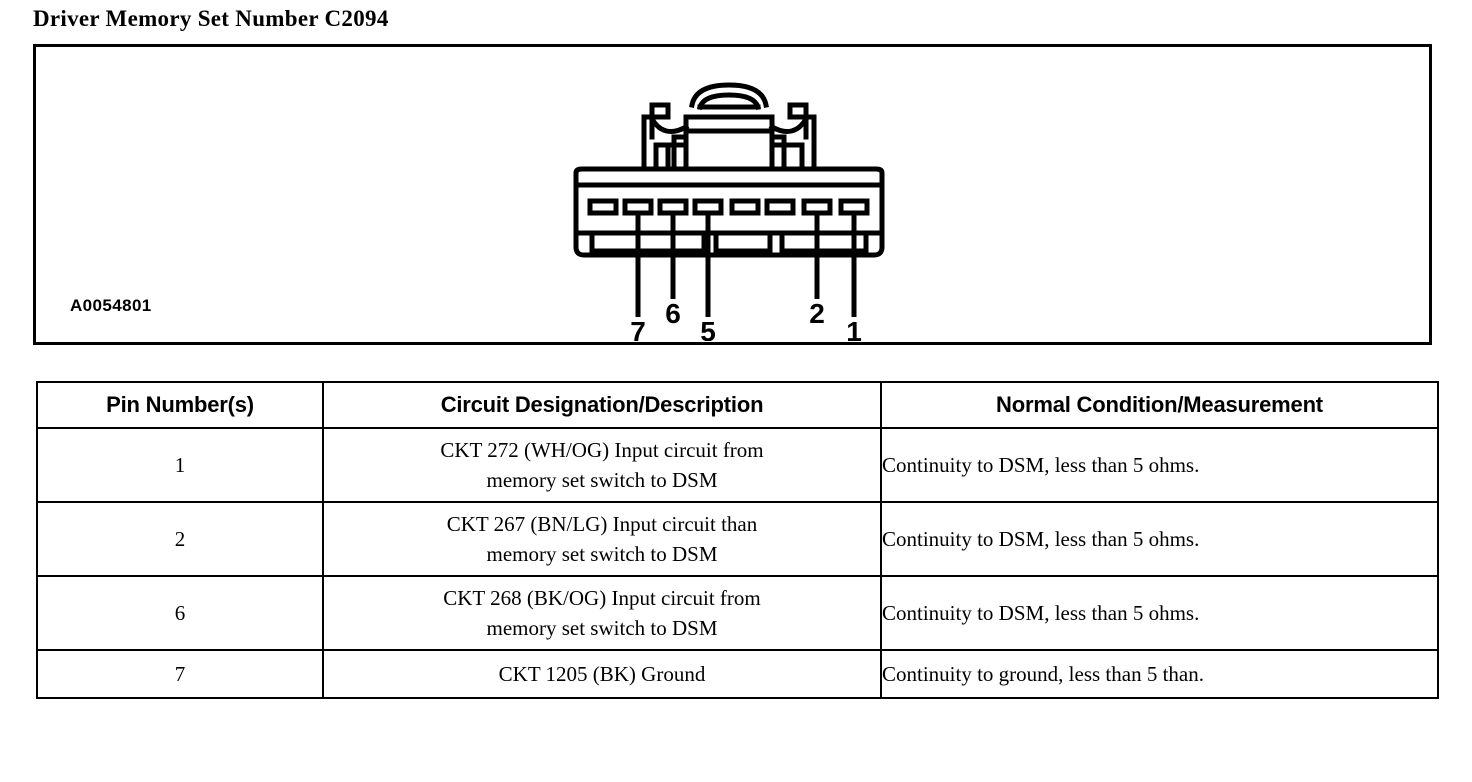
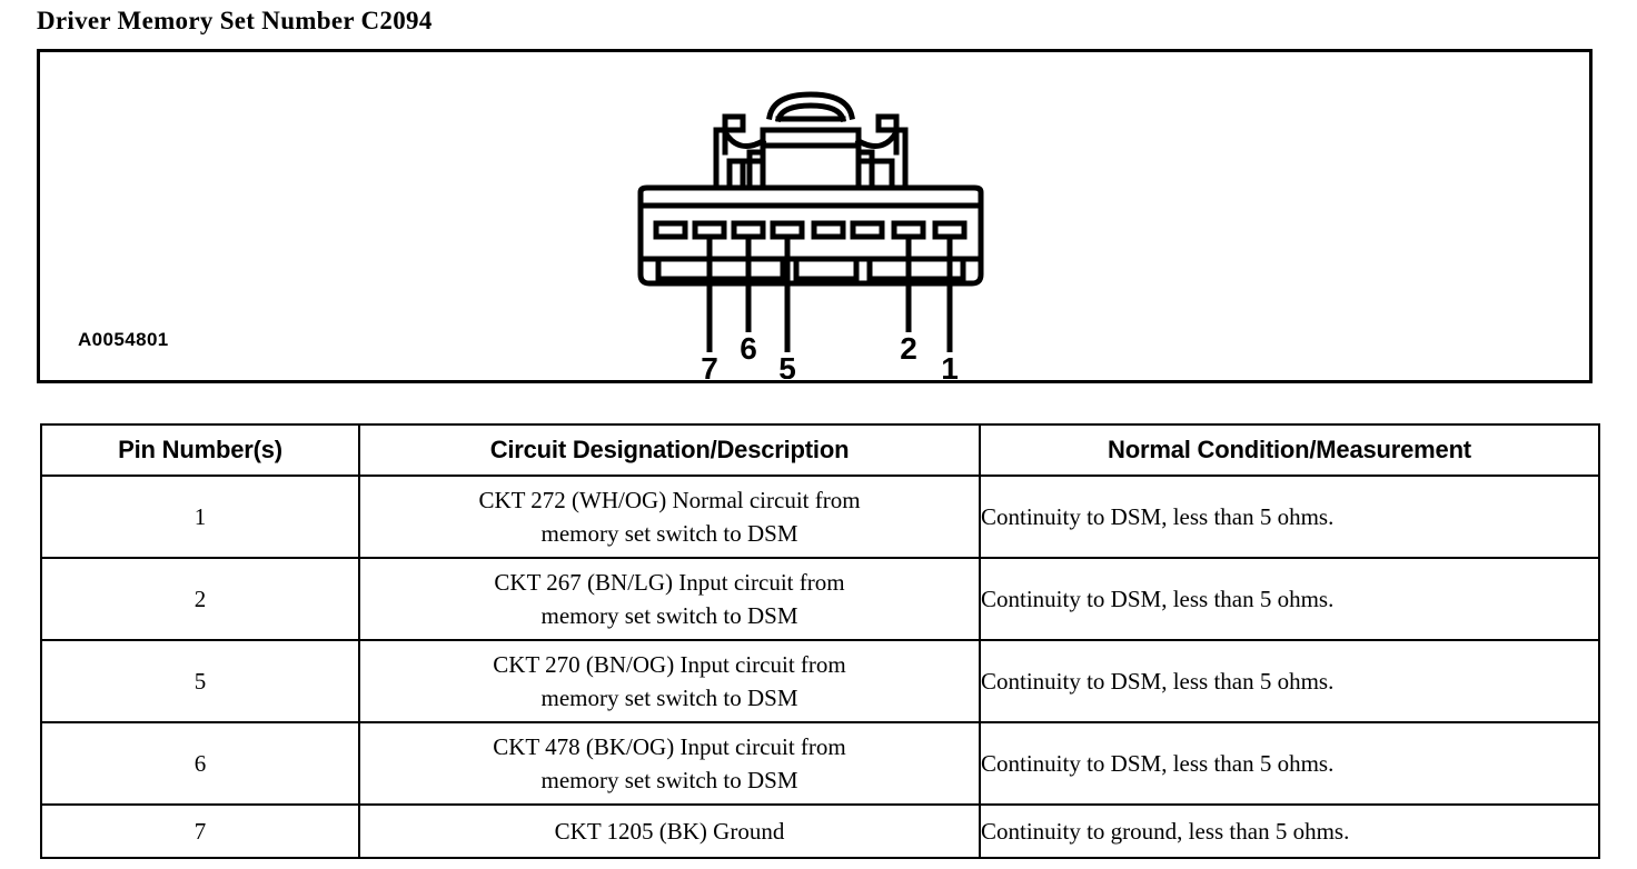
  Driver Memory Set Number C2094
  7
  6
  5
  2
  1
  A0054801
  Pin Number(s)	Circuit Designation/Description	Normal Condition/Measurement
- 1	CKT 272 (WH/OG) Input circuit from memory set switch to DSM	Continuity to DSM, less than 5 ohms.
+ 1	CKT 272 (WH/OG) Normal circuit from memory set switch to DSM	Continuity to DSM, less than 5 ohms.
- 2	CKT 267 (BN/LG) Input circuit than memory set switch to DSM	Continuity to DSM, less than 5 ohms.
+ 2	CKT 267 (BN/LG) Input circuit from memory set switch to DSM	Continuity to DSM, less than 5 ohms.
+ 5	CKT 270 (BN/OG) Input circuit from memory set switch to DSM	Continuity to DSM, less than 5 ohms.
- 6	CKT 268 (BK/OG) Input circuit from memory set switch to DSM	Continuity to DSM, less than 5 ohms.
+ 6	CKT 478 (BK/OG) Input circuit from memory set switch to DSM	Continuity to DSM, less than 5 ohms.
- 7	CKT 1205 (BK) Ground	Continuity to ground, less than 5 than.
+ 7	CKT 1205 (BK) Ground	Continuity to ground, less than 5 ohms.
